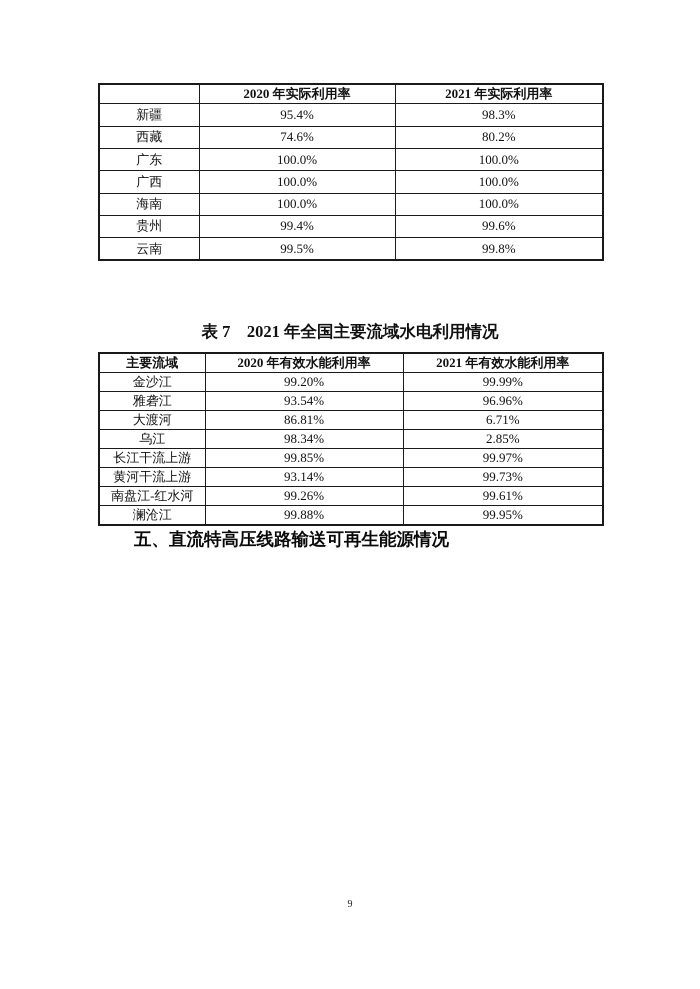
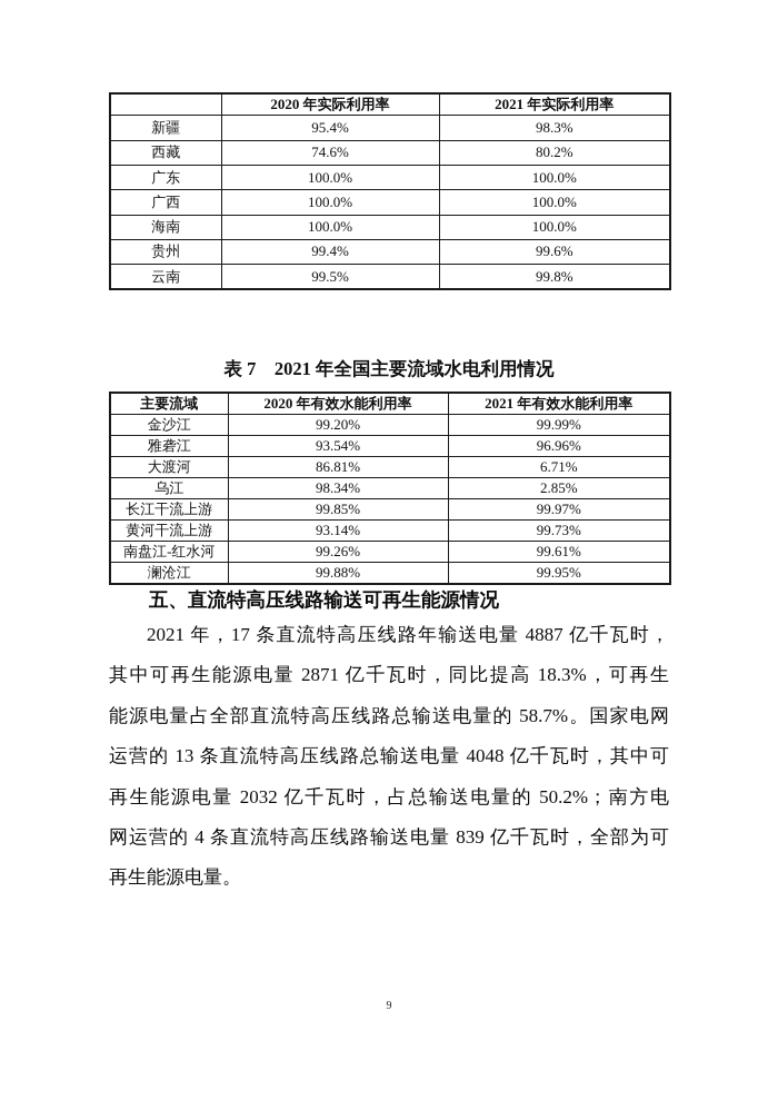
  	2020 年实际利用率	2021 年实际利用率
  新疆	95.4%	98.3%
  西藏	74.6%	80.2%
  广东	100.0%	100.0%
  广西	100.0%	100.0%
  海南	100.0%	100.0%
  贵州	99.4%	99.6%
  云南	99.5%	99.8%
  表 7 2021 年全国主要流域水电利用情况
  主要流域	2020 年有效水能利用率	2021 年有效水能利用率
  金沙江	99.20%	99.99%
  雅砻江	93.54%	96.96%
  大渡河	86.81%	6.71%
  乌江	98.34%	2.85%
  长江干流上游	99.85%	99.97%
  黄河干流上游	93.14%	99.73%
  南盘江-红水河	99.26%	99.61%
  澜沧江	99.88%	99.95%
  五、直流特高压线路输送可再生能源情况
+ 2021 年，17 条直流特高压线路年输送电量 4887 亿千瓦时，
+ 其中可再生能源电量 2871 亿千瓦时，同比提高 18.3%，可再生
+ 能源电量占全部直流特高压线路总输送电量的 58.7%。国家电网
+ 运营的 13 条直流特高压线路总输送电量 4048 亿千瓦时，其中可
+ 再生能源电量 2032 亿千瓦时，占总输送电量的 50.2%；南方电
+ 网运营的 4 条直流特高压线路输送电量 839 亿千瓦时，全部为可
+ 再生能源电量。
  9
